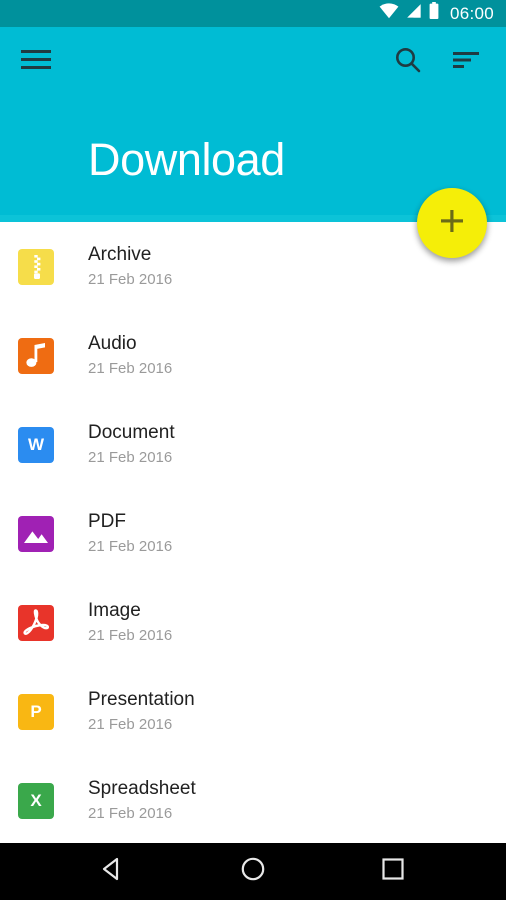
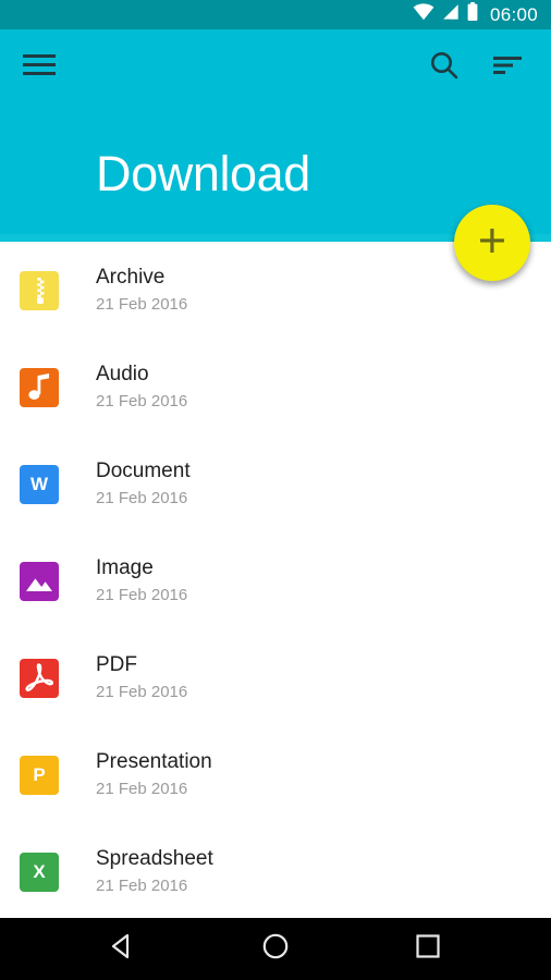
  06:00
  Download
  Archive
  21 Feb 2016
  Audio
  21 Feb 2016
  W
  Document
  21 Feb 2016
- PDF
+ Image
  21 Feb 2016
- Image
+ PDF
  21 Feb 2016
  P
  Presentation
  21 Feb 2016
  X
  Spreadsheet
  21 Feb 2016
